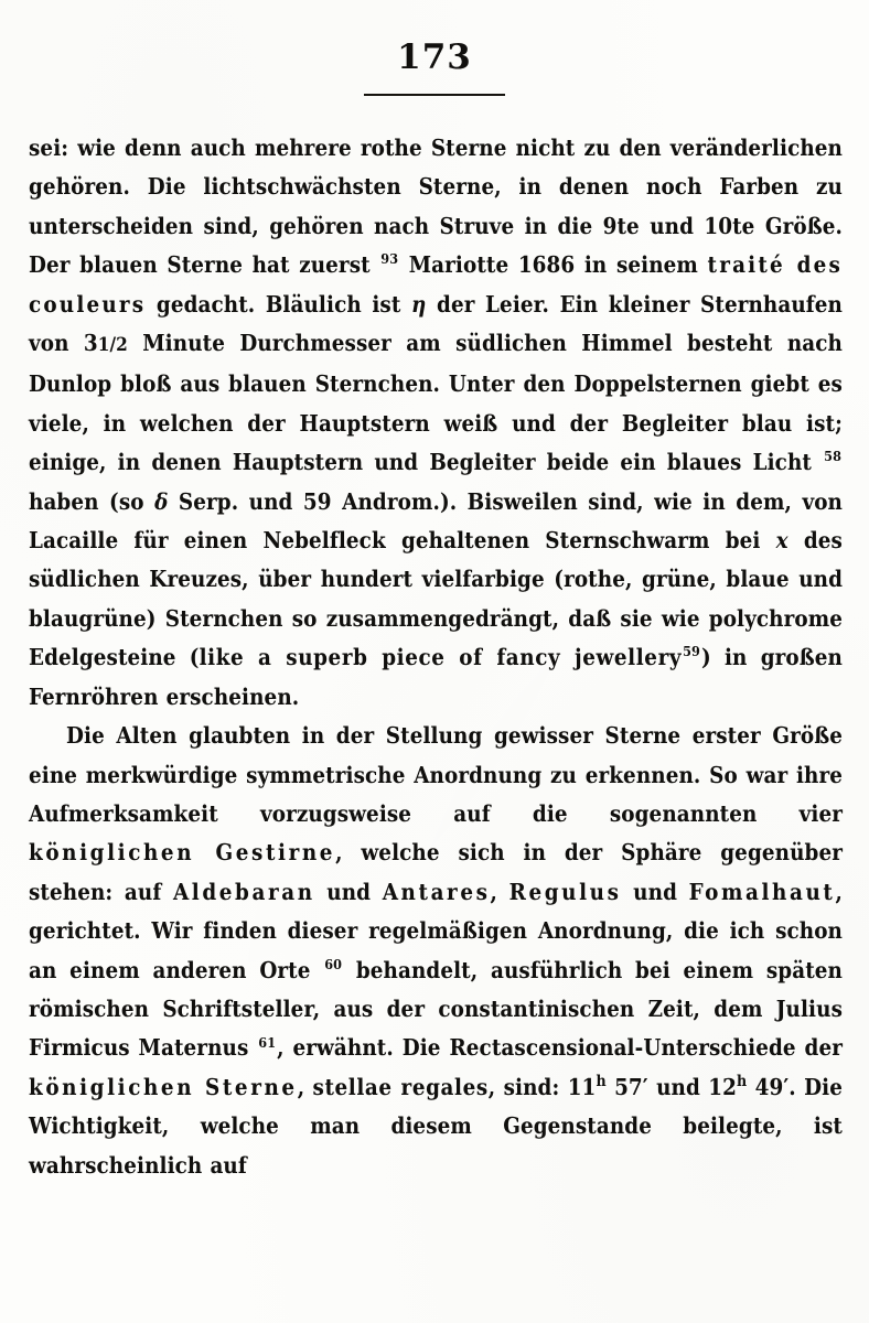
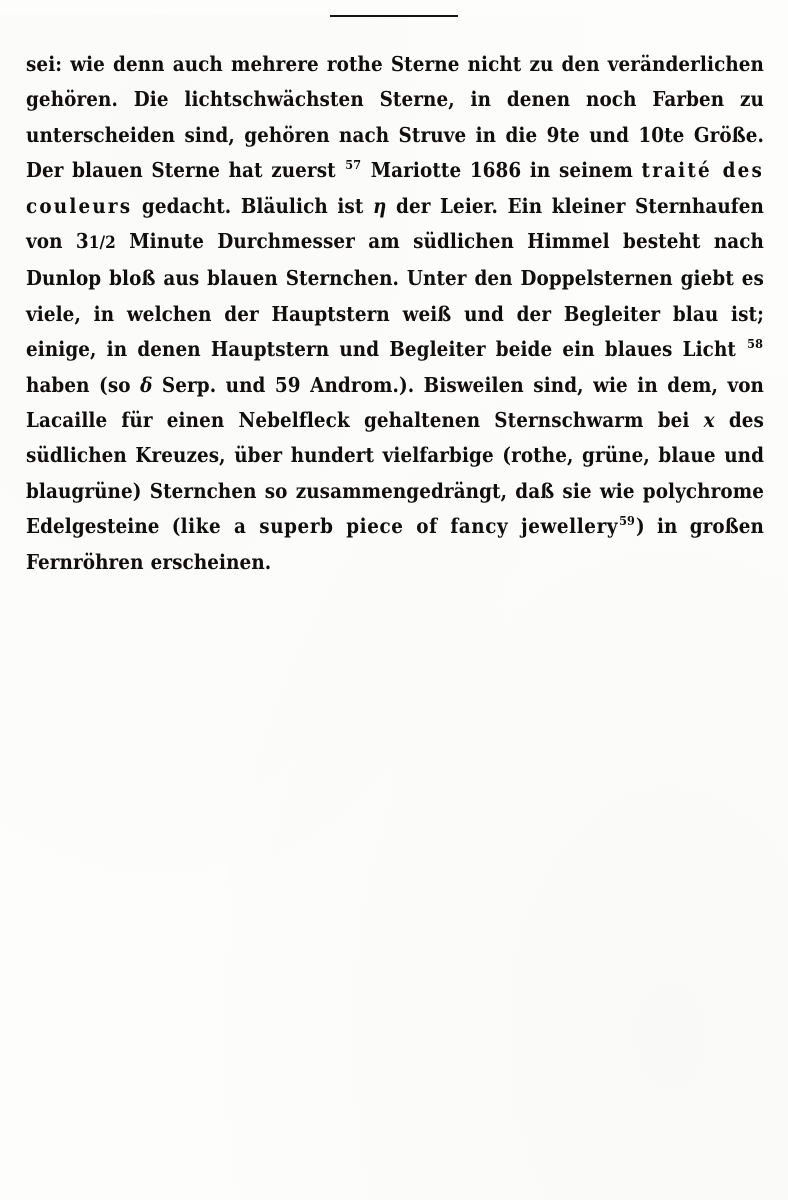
- 173
- sei: wie denn auch mehrere rothe Sterne nicht zu den veränderlichen gehören. Die lichtschwächsten Sterne, in denen noch Farben zu unterscheiden sind, gehören nach Struve in die 9te und 10te Größe. Der blauen Sterne hat zuerst 93 Mariotte 1686 in seinem traité des couleurs gedacht. Bläulich ist η der Leier. Ein kleiner Sternhaufen von 31/2 Minute Durchmesser am südlichen Himmel besteht nach Dunlop bloß aus blauen Sternchen. Unter den Doppelsternen giebt es viele, in welchen der Hauptstern weiß und der Begleiter blau ist; einige, in denen Hauptstern und Begleiter beide ein blaues Licht 58 haben (so δ Serp. und 59 Androm.). Bisweilen sind, wie in dem, von Lacaille für einen Nebelfleck gehaltenen Sternschwarm bei x des südlichen Kreuzes, über hundert vielfarbige (rothe, grüne, blaue und blaugrüne) Sternchen so zusammengedrängt, daß sie wie polychrome Edelgesteine (like a superb piece of fancy jewellery59) in großen Fernröhren erscheinen.
+ sei: wie denn auch mehrere rothe Sterne nicht zu den veränderlichen gehören. Die lichtschwächsten Sterne, in denen noch Farben zu unterscheiden sind, gehören nach Struve in die 9te und 10te Größe. Der blauen Sterne hat zuerst 57 Mariotte 1686 in seinem traité des couleurs gedacht. Bläulich ist η der Leier. Ein kleiner Sternhaufen von 31/2 Minute Durchmesser am südlichen Himmel besteht nach Dunlop bloß aus blauen Sternchen. Unter den Doppelsternen giebt es viele, in welchen der Hauptstern weiß und der Begleiter blau ist; einige, in denen Hauptstern und Begleiter beide ein blaues Licht 58 haben (so δ Serp. und 59 Androm.). Bisweilen sind, wie in dem, von Lacaille für einen Nebelfleck gehaltenen Sternschwarm bei x des südlichen Kreuzes, über hundert vielfarbige (rothe, grüne, blaue und blaugrüne) Sternchen so zusammengedrängt, daß sie wie polychrome Edelgesteine (like a superb piece of fancy jewellery59) in großen Fernröhren erscheinen.
- Die Alten glaubten in der Stellung gewisser Sterne erster Größe eine merkwürdige symmetrische Anordnung zu erkennen. So war ihre Aufmerksamkeit vorzugsweise auf die sogenannten vier königlichen Gestirne, welche sich in der Sphäre gegenüber stehen: auf Aldebaran und Antares, Regulus und Fomalhaut, gerichtet. Wir finden dieser regelmäßigen Anordnung, die ich schon an einem anderen Orte 60 behandelt, ausführlich bei einem späten römischen Schriftsteller, aus der constantinischen Zeit, dem Julius Firmicus Maternus 61, erwähnt. Die Rectascensional-Unterschiede der königlichen Sterne, stellae regales, sind: 11h 57′ und 12h 49′. Die Wichtigkeit, welche man diesem Gegenstande beilegte, ist wahrscheinlich auf
